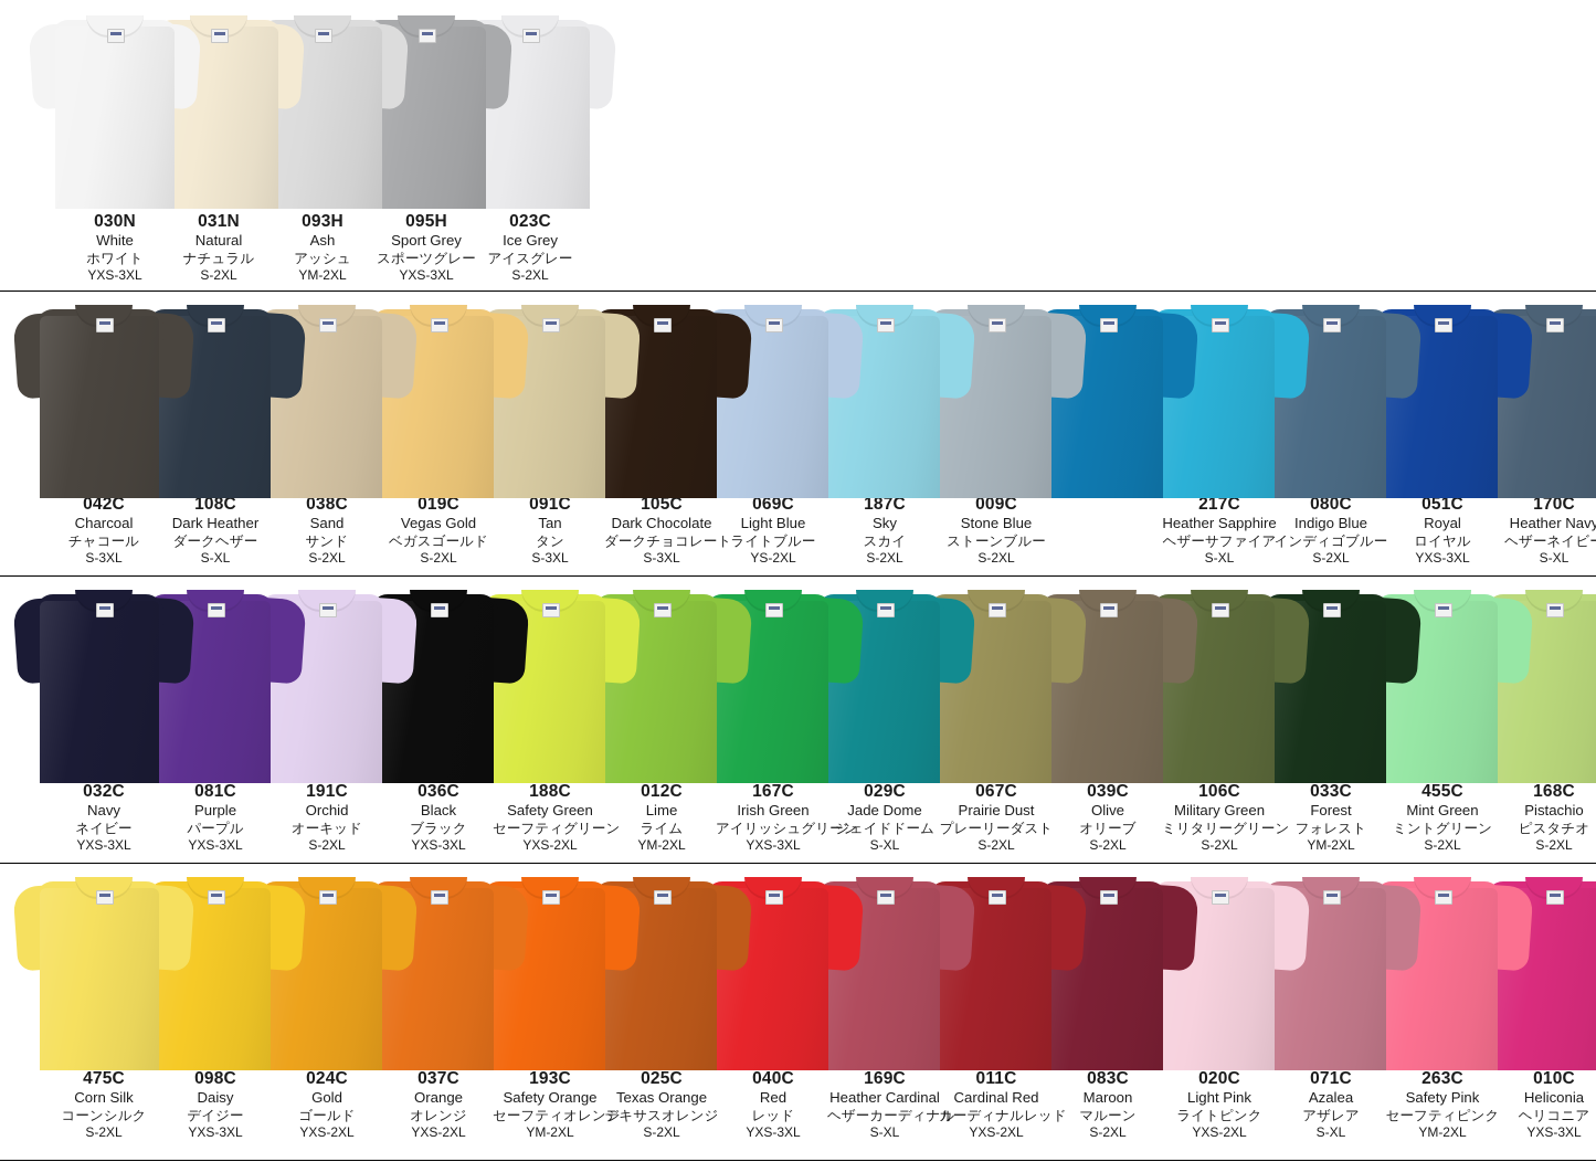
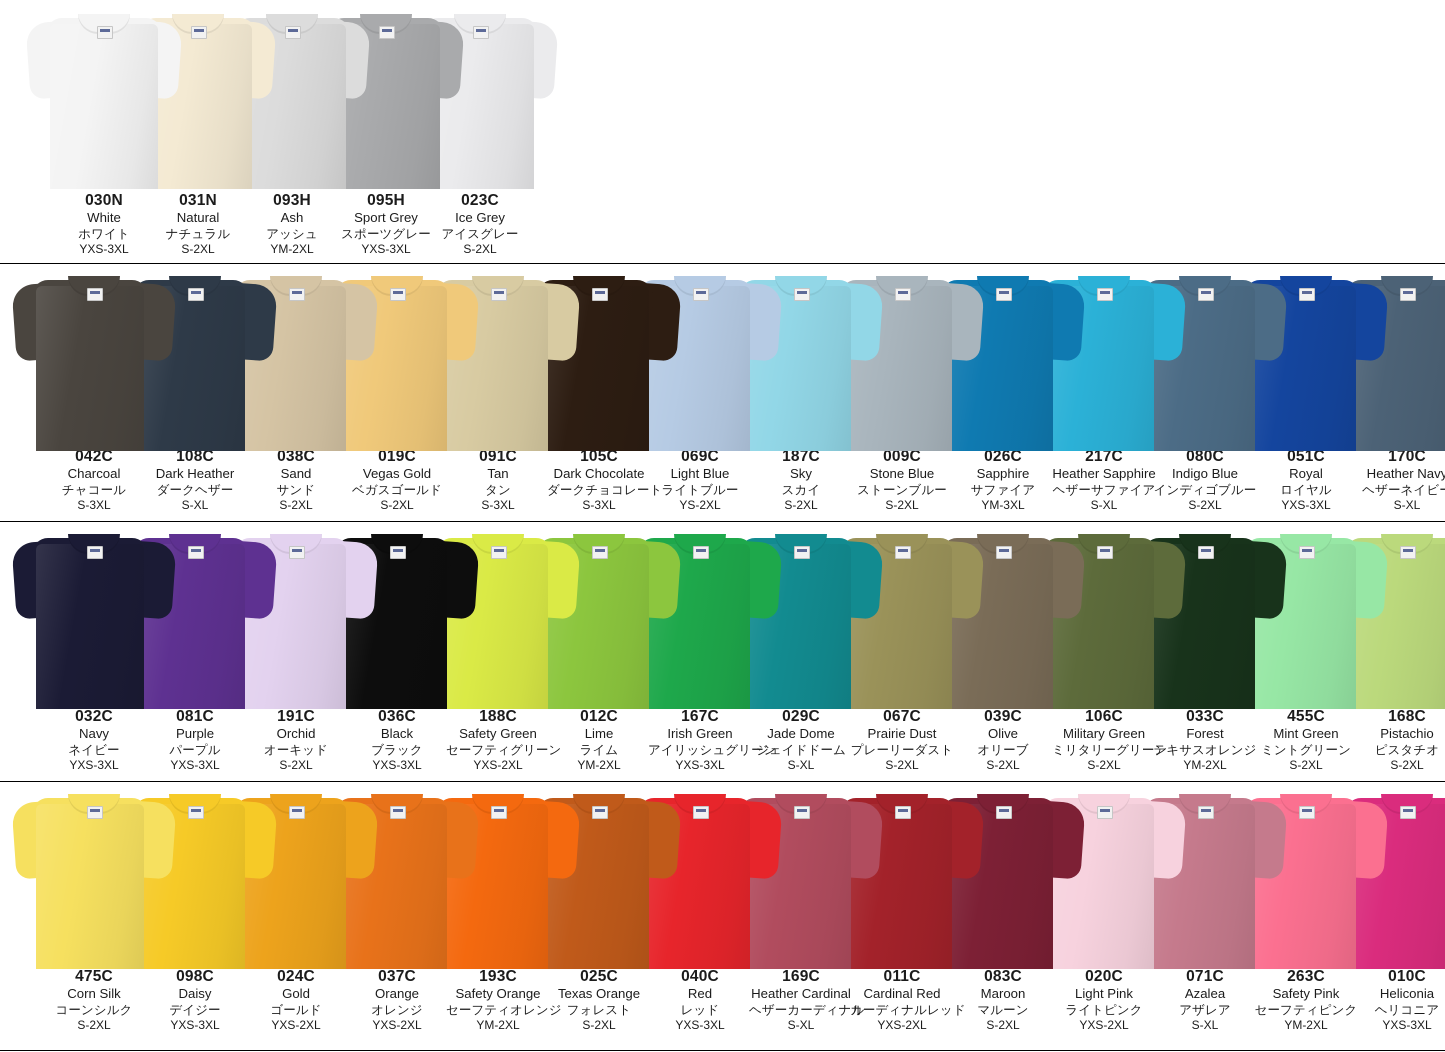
  030N
  White
  ホワイト
  YXS-3XL
  031N
  Natural
  ナチュラル
  S-2XL
  093H
  Ash
  アッシュ
  YM-2XL
  095H
  Sport Grey
  スポーツグレー
  YXS-3XL
  023C
  Ice Grey
  アイスグレー
  S-2XL
  042C
  Charcoal
  チャコール
  S-3XL
  108C
  Dark Heather
  ダークヘザー
  S-XL
  038C
  Sand
  サンド
  S-2XL
  019C
  Vegas Gold
  ベガスゴールド
  S-2XL
  091C
  Tan
  タン
  S-3XL
  105C
  Dark Chocolate
  ダークチョコレー
  S-3XL
  069C
  Light Blue
  ライトブルー
  YS-2XL
  187C
  Sky
  スカイ
  S-2XL
  009C
  Stone Blue
  ストーンブルー
  S-2XL
+ 026C
+ Sapphire
+ サファイア
+ YM-3XL
  217C
  Heather Sapphire
  ヘザーサファイア
  S-XL
  080C
  Indigo Blue
  インディゴブルー
  S-2XL
  051C
  Royal
  ロイヤル
  YXS-3XL
  170C
  Heather Navy
  ヘザーネイビ
  S-XL
  032C
  Navy
  ネイビー
  YXS-3XL
  081C
  Purple
  パープル
  YXS-3XL
  191C
  Orchid
  オーキッド
  S-2XL
  036C
  Black
  ブラック
  YXS-3XL
  188C
  Safety Green
  セーフティグリー
  YXS-2XL
  012C
  Lime
  ライム
  YM-2XL
  167C
  Irish Green
  アイリッシュグリ
  YXS-3XL
  029C
  Jade Dome
  ジェイドドーム
  S-XL
  067C
  Prairie Dust
  プレーリーダスト
  S-2XL
  039C
  Olive
  オリーブ
  S-2XL
  106C
  Military Green
  ミリタリーグリー
  S-2XL
  033C
  Forest
- フォレスト
+ テキサスオレンジ
  YM-2XL
  455C
  Mint Green
  ミントグリーン
  S-2XL
  168C
  Pistachio
  ピスタチオ
  S-2XL
  475C
  Corn Silk
  コーンシルク
  S-2XL
  098C
  Daisy
  デイジー
  YXS-3XL
  024C
  Gold
  ゴールド
  YXS-2XL
  037C
  Orange
  オレンジ
  YXS-2XL
  193C
  Safety Orange
  セーフティオレン
  YM-2XL
  025C
  Texas Orange
- テキサスオレンジ
+ フォレスト
  S-2XL
  040C
  Red
  レッド
  YXS-3XL
  169C
  Heather Cardinal
  ヘザーカーディナ
  S-XL
  011C
  Cardinal Red
  カーディナルレッ
  YXS-2XL
  083C
  Maroon
  マルーン
  S-2XL
  020C
  Light Pink
  ライトピンク
  YXS-2XL
  071C
  Azalea
  アザレア
  S-XL
  263C
  Safety Pink
  セーフティピンク
  YM-2XL
  010C
  Heliconia
  ヘリコニア
  YXS-3XL
